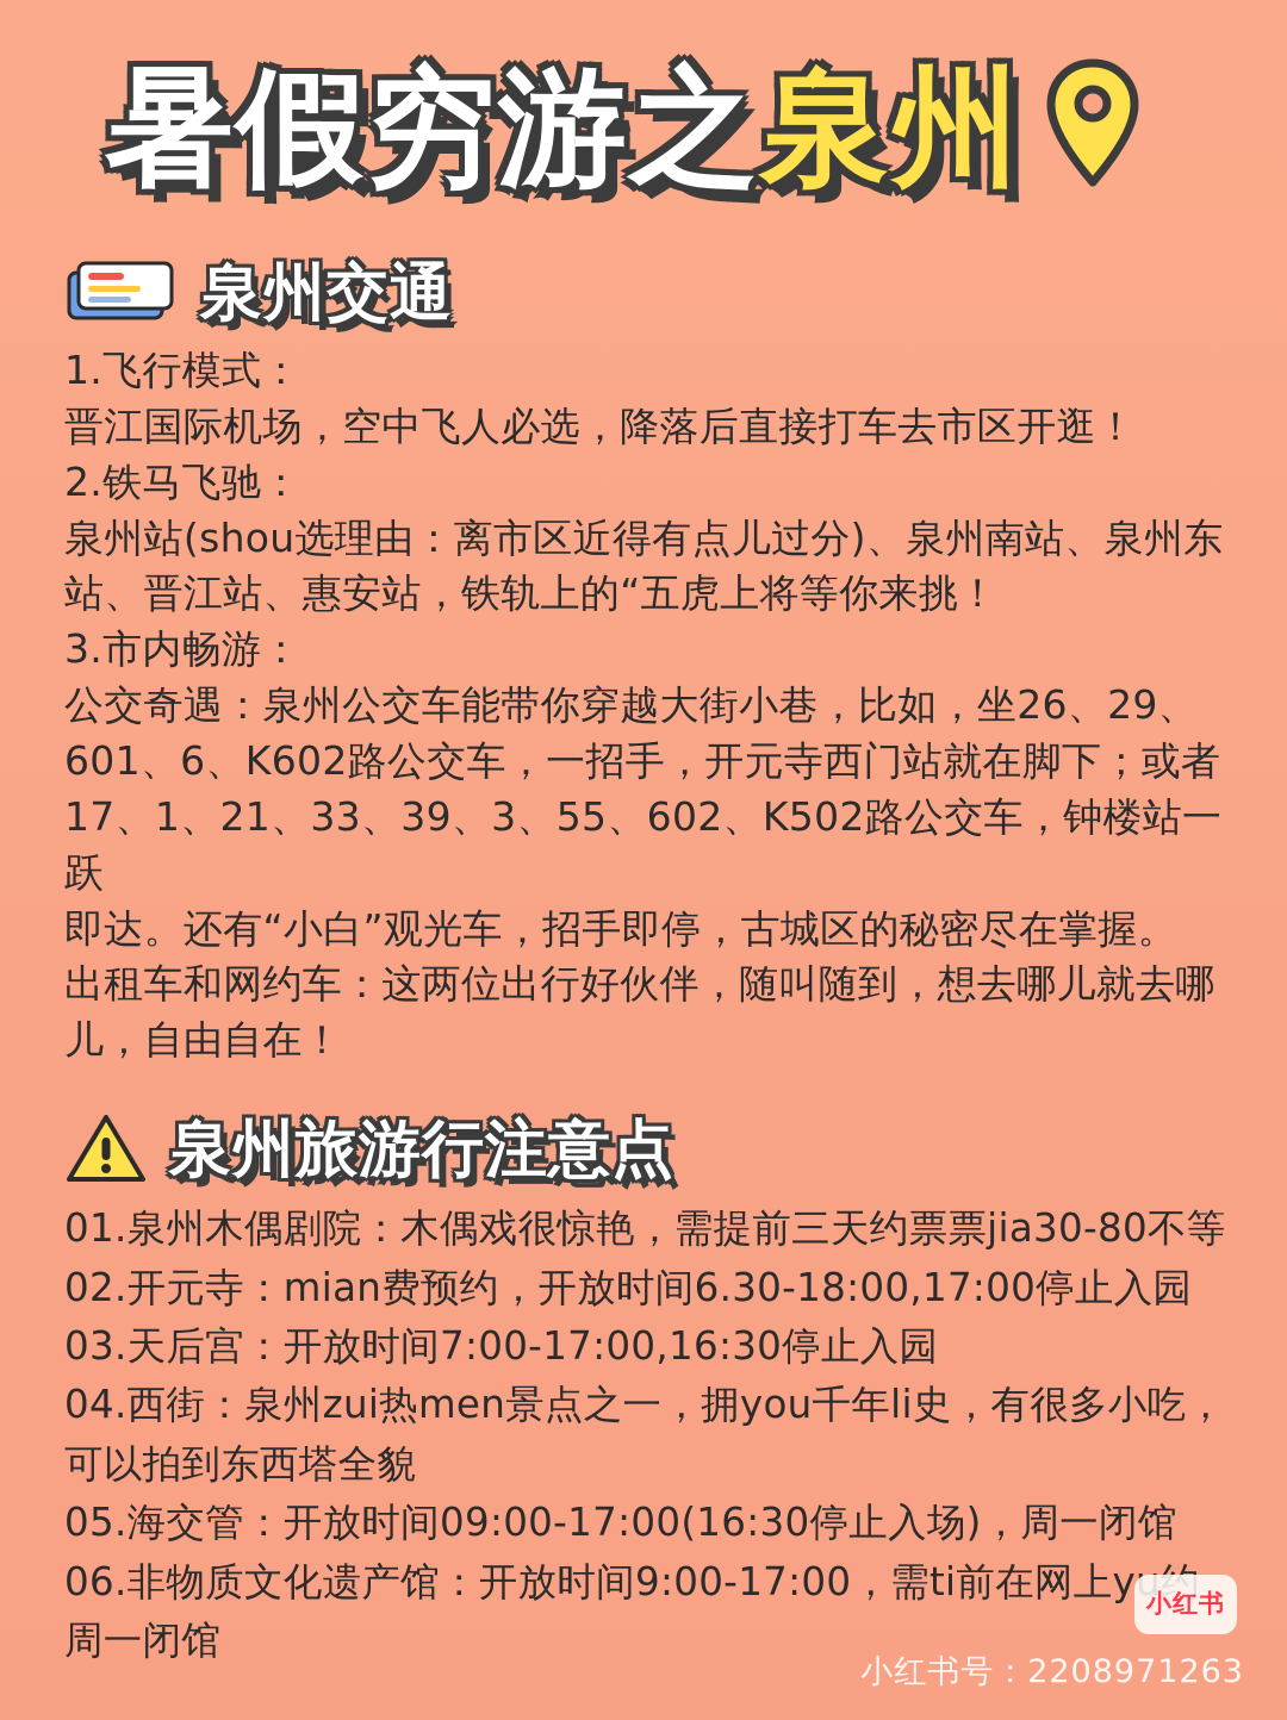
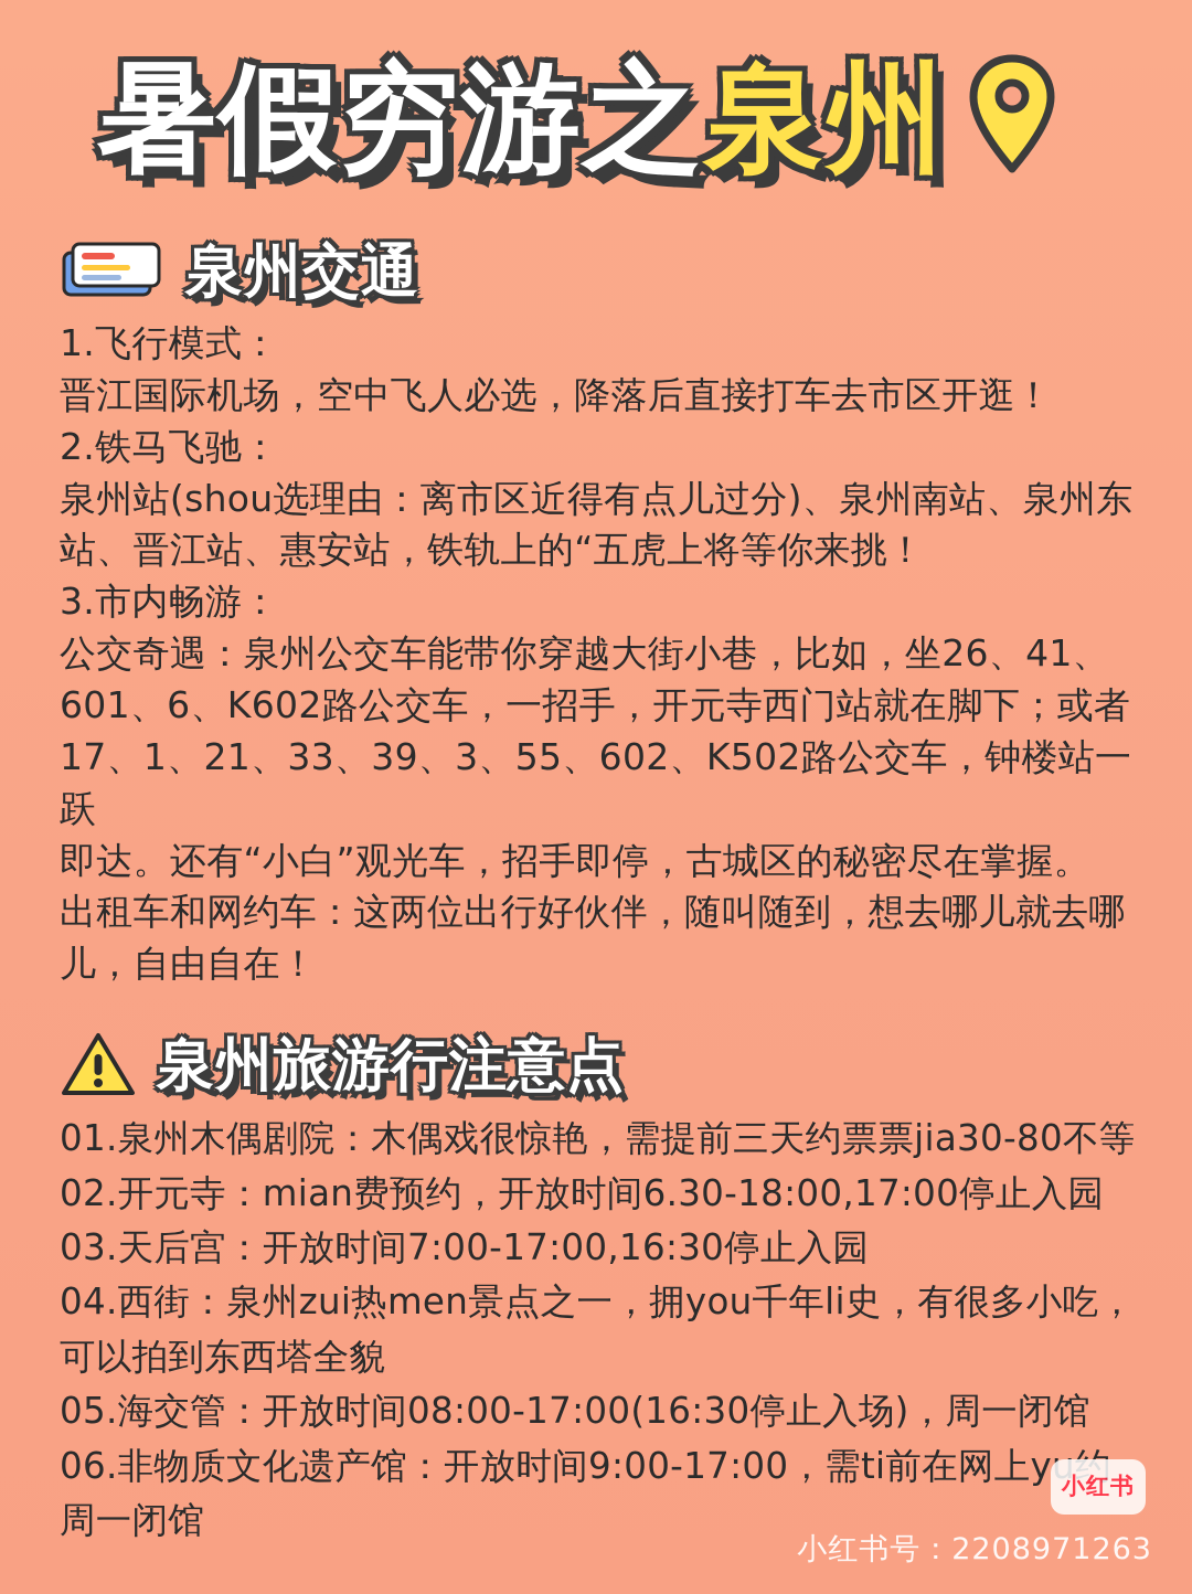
  暑假穷游之
  泉州
  泉州交通
  1.飞行模式：
  晋江国际机场，空中飞人必选，降落后直接打车去市区开逛！
  2.铁马飞驰：
  泉州站(shou选理由：离市区近得有点儿过分)、泉州南站、泉州东
  站、晋江站、惠安站，铁轨上的“五虎上将等你来挑！
  3.市内畅游：
- 公交奇遇：泉州公交车能带你穿越大街小巷，比如，坐26、29、
+ 公交奇遇：泉州公交车能带你穿越大街小巷，比如，坐26、41、
  601、6、K602路公交车，一招手，开元寺西门站就在脚下；或者
  17、1、21、33、39、3、55、602、K502路公交车，钟楼站一跃
  即达。还有“小白”观光车，招手即停，古城区的秘密尽在掌握。
  出租车和网约车：这两位出行好伙伴，随叫随到，想去哪儿就去哪
  儿，自由自在！
  泉州旅游行注意点
  01.泉州木偶剧院：木偶戏很惊艳，需提前三天约票票jia30-80不等
  02.开元寺：mian费预约，开放时间6.30-18:00,17:00停止入园
  03.天后宫：开放时间7:00-17:00,16:30停止入园
  04.西街：泉州zui热men景点之一，拥you千年li史，有很多小吃，
  可以拍到东西塔全貌
- 05.海交管：开放时间09:00-17:00(16:30停止入场)，周一闭馆
+ 05.海交管：开放时间08:00-17:00(16:30停止入场)，周一闭馆
  06.非物质文化遗产馆：开放时间9:00-17:00，需ti前在网上yu约
  周一闭馆
  小红书
  小红书号：2208971263
